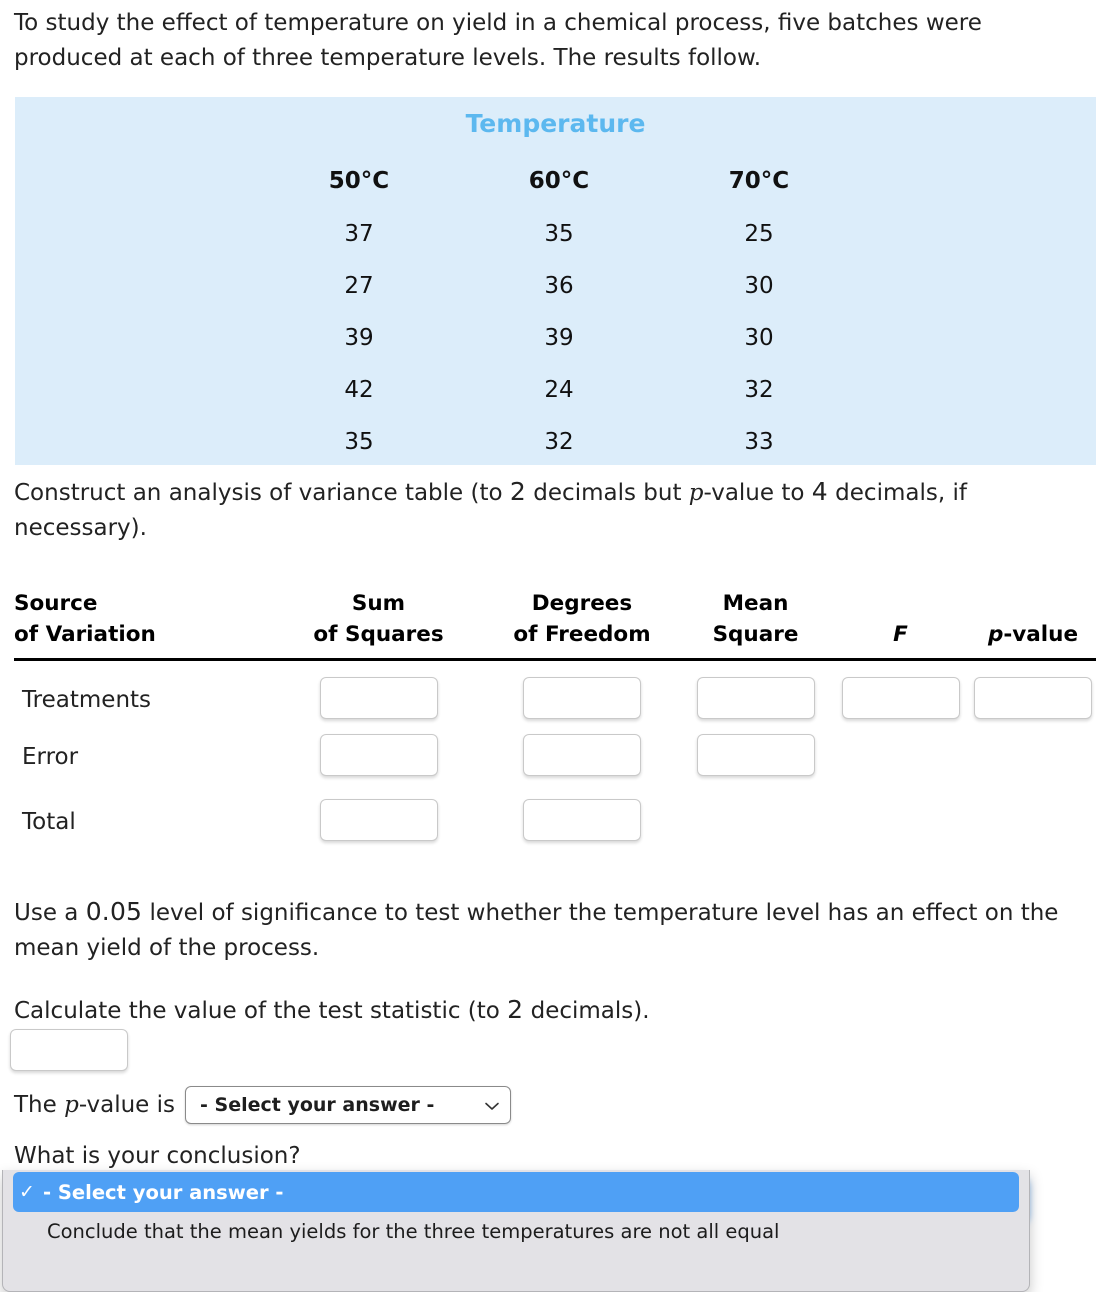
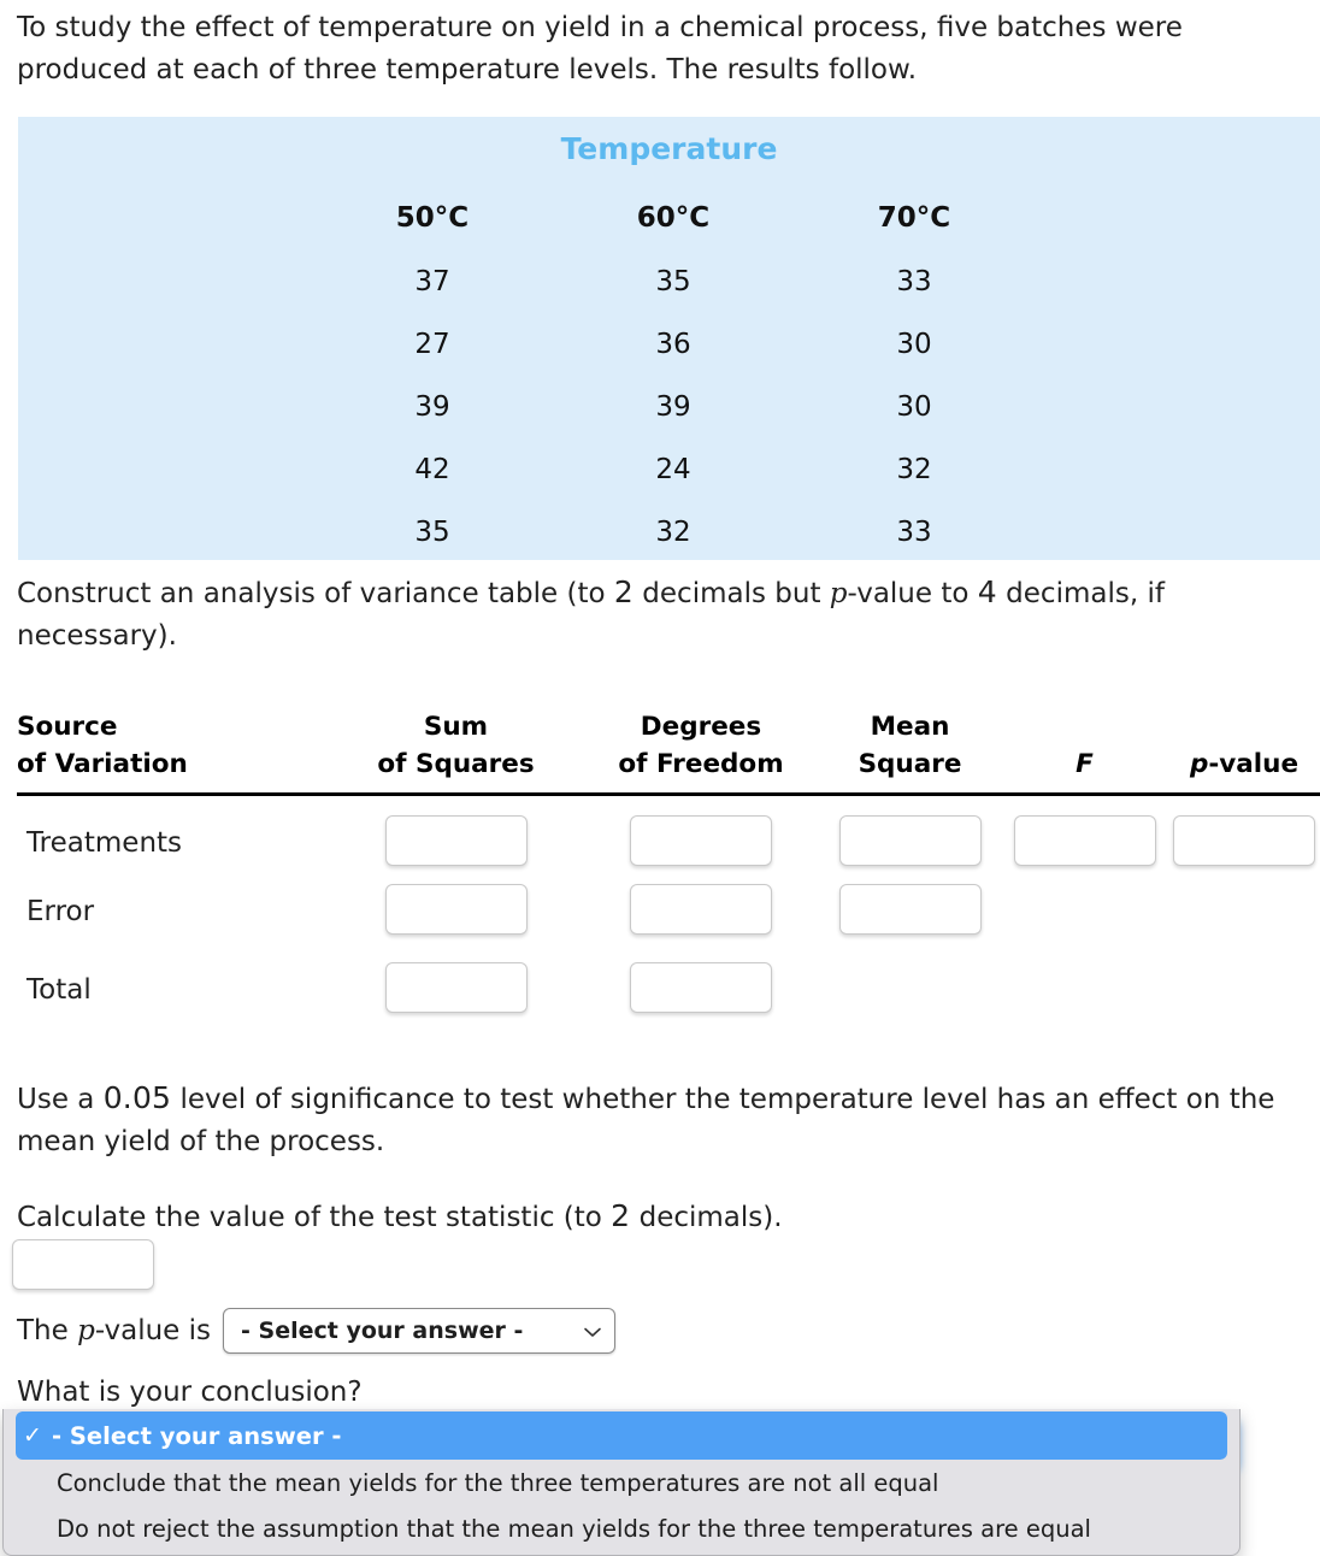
  To study the effect of temperature on yield in a chemical process, five batches were
  produced at each of three temperature levels. The results follow.
  Temperature
  50°C	60°C	70°C
- 37	35	25
+ 37	35	33
  27	36	30
  39	39	30
  42	24	32
  35	32	33
  Construct an analysis of variance table (to 2 decimals but p-value to 4 decimals, if
  necessary).
  Source of Variation	Sum of Squares	Degrees of Freedom	Mean Square	F	p-value
  Treatments
  Error
  Total
  Use a 0.05 level of significance to test whether the temperature level has an effect on the
  mean yield of the process.
  Calculate the value of the test statistic (to 2 decimals).
  The p-value is
  - Select your answer -
  What is your conclusion?
  ✓
  - Select your answer -
  Conclude that the mean yields for the three temperatures are not all equal
+ Do not reject the assumption that the mean yields for the three temperatures are equal
